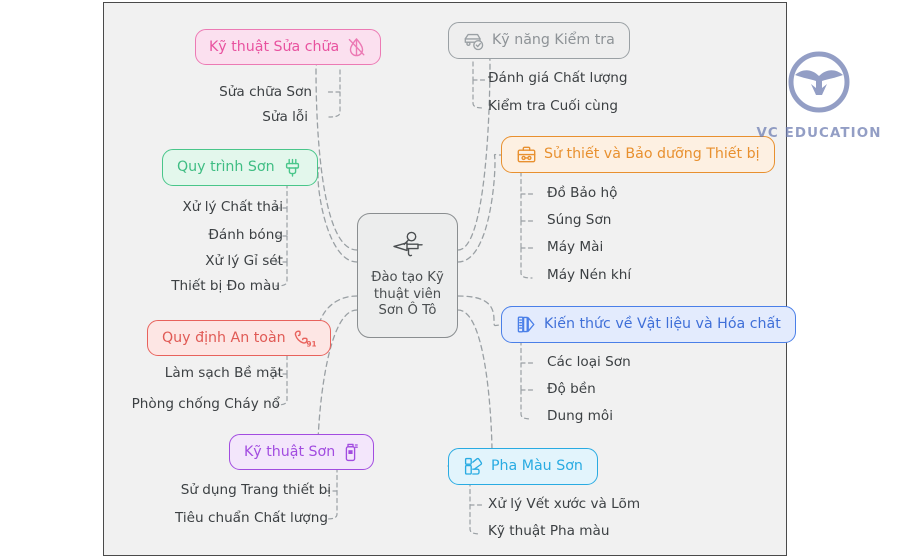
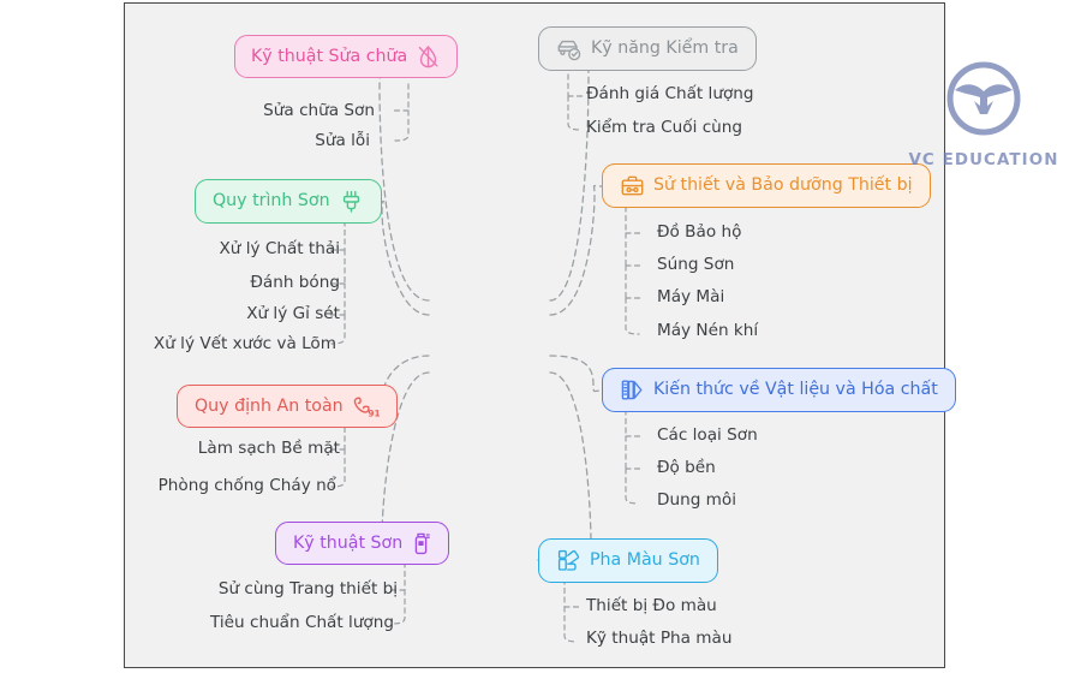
- Đào tạo Kỹ
- thuật viên
- Sơn Ô Tô
  Kỹ thuật Sửa chữa
  Sửa chữa Sơn
  Sửa lỗi
  Kỹ năng Kiểm tra
  Đánh giá Chất lượng
  Kiểm tra Cuối cùng
  Quy trình Sơn
  Xử lý Chất thải
  Đánh bóng
  Xử lý Gỉ sét
- Thiết bị Đo màu
+ Xử lý Vết xước và Lõm
  Sử thiết và Bảo dưỡng Thiết bị
  Đồ Bảo hộ
  Súng Sơn
  Máy Mài
  Máy Nén khí
  Quy định An toàn
  Làm sạch Bề mặt
  Phòng chống Cháy nổ
  Kiến thức về Vật liệu và Hóa chất
  Các loại Sơn
  Độ bền
  Dung môi
  Kỹ thuật Sơn
- Sử dụng Trang thiết bị
+ Sử cùng Trang thiết bị
  Tiêu chuẩn Chất lượng
  Pha Màu Sơn
- Xử lý Vết xước và Lõm
+ Thiết bị Đo màu
  Kỹ thuật Pha màu
  VC EDUCATION
